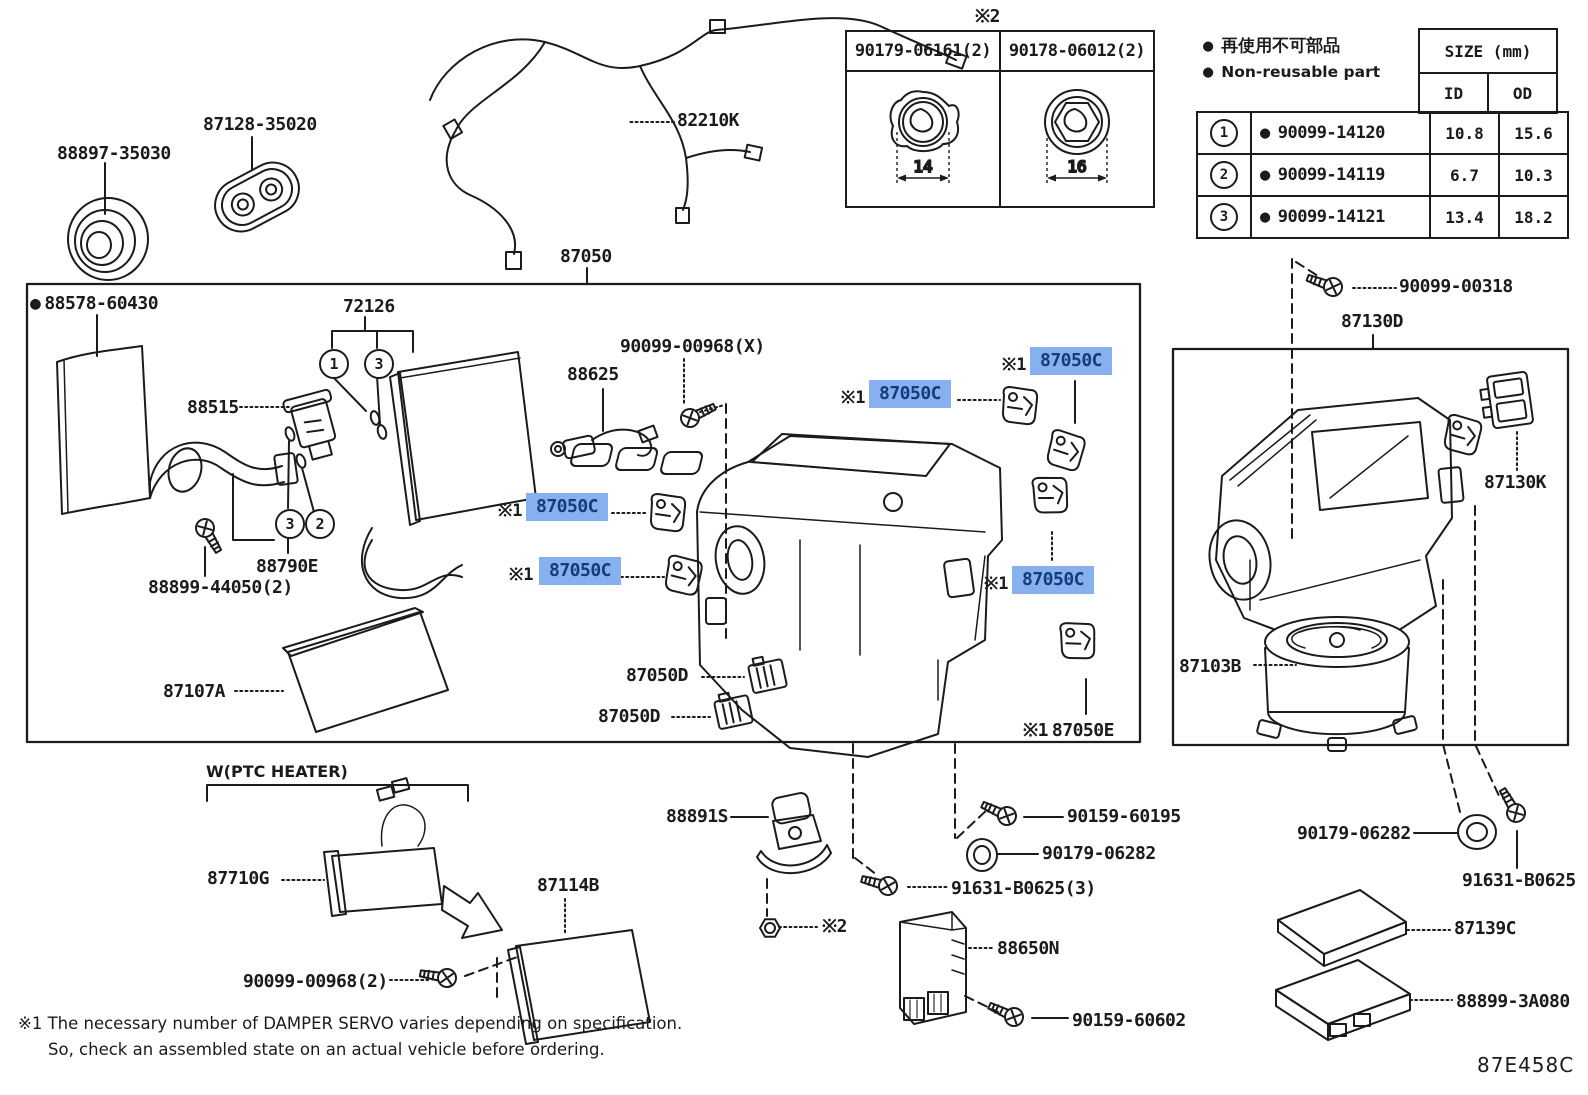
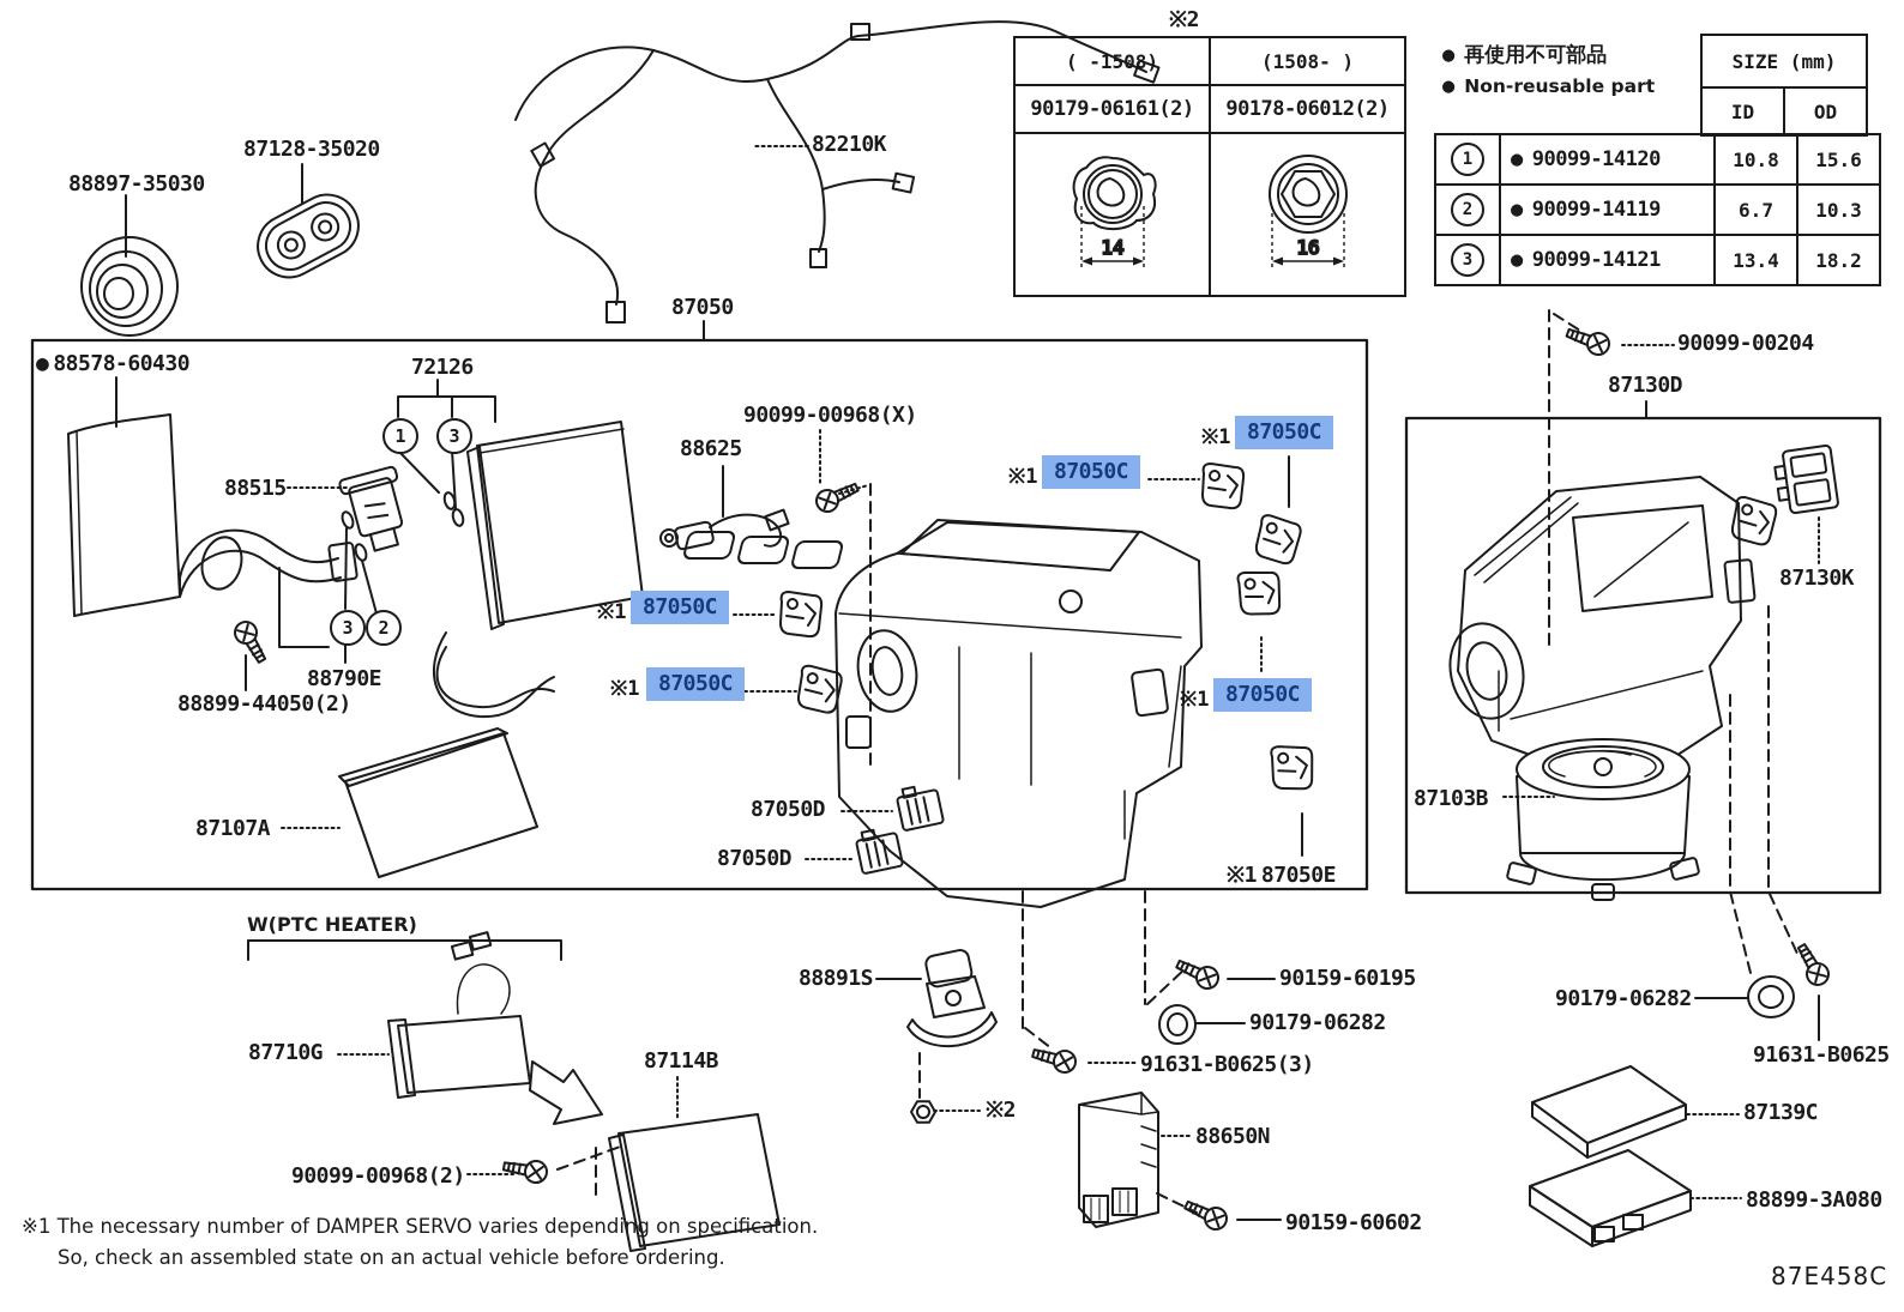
  88897-35030
  87128-35020
  82210K
  87050
  ● 88578-60430
  72126
  88515
  90099-00968(X)
  88625
  ※1
  87050C
  ※1
  87050C
  ※1
  87050C
  ※1
  87050C
  ※1
  87050C
  88790E
  88899-44050(2)
  87107A
  87050D
  87050D
  ※1 87050E
  88891S
  ※2
  87710G
  87114B
  90099-00968(2)
  W(PTC HEATER)
  88650N
  90159-60195
  90179-06282
  91631-B0625(3)
  90159-60602
  87130D
- 90099-00318
+ 90099-00204
  87130K
  87103B
  90179-06282
  91631-B0625
  87139C
  88899-3A080
  1
  3
  3
  2
  ※2
+ ( -1508)	(1508- )
  90179-06161(2)	90178-06012(2)
  14	16
  ● 再使用不可部品
  ● Non-reusable part
  SIZE (mm)
  ID	OD
  1	● 90099-14120	10.8	15.6
  2	● 90099-14119	6.7	10.3
  3	● 90099-14121	13.4	18.2
  ※1 The necessary number of DAMPER SERVO varies depending on specification.
  So, check an assembled state on an actual vehicle before ordering.
  87E458C
